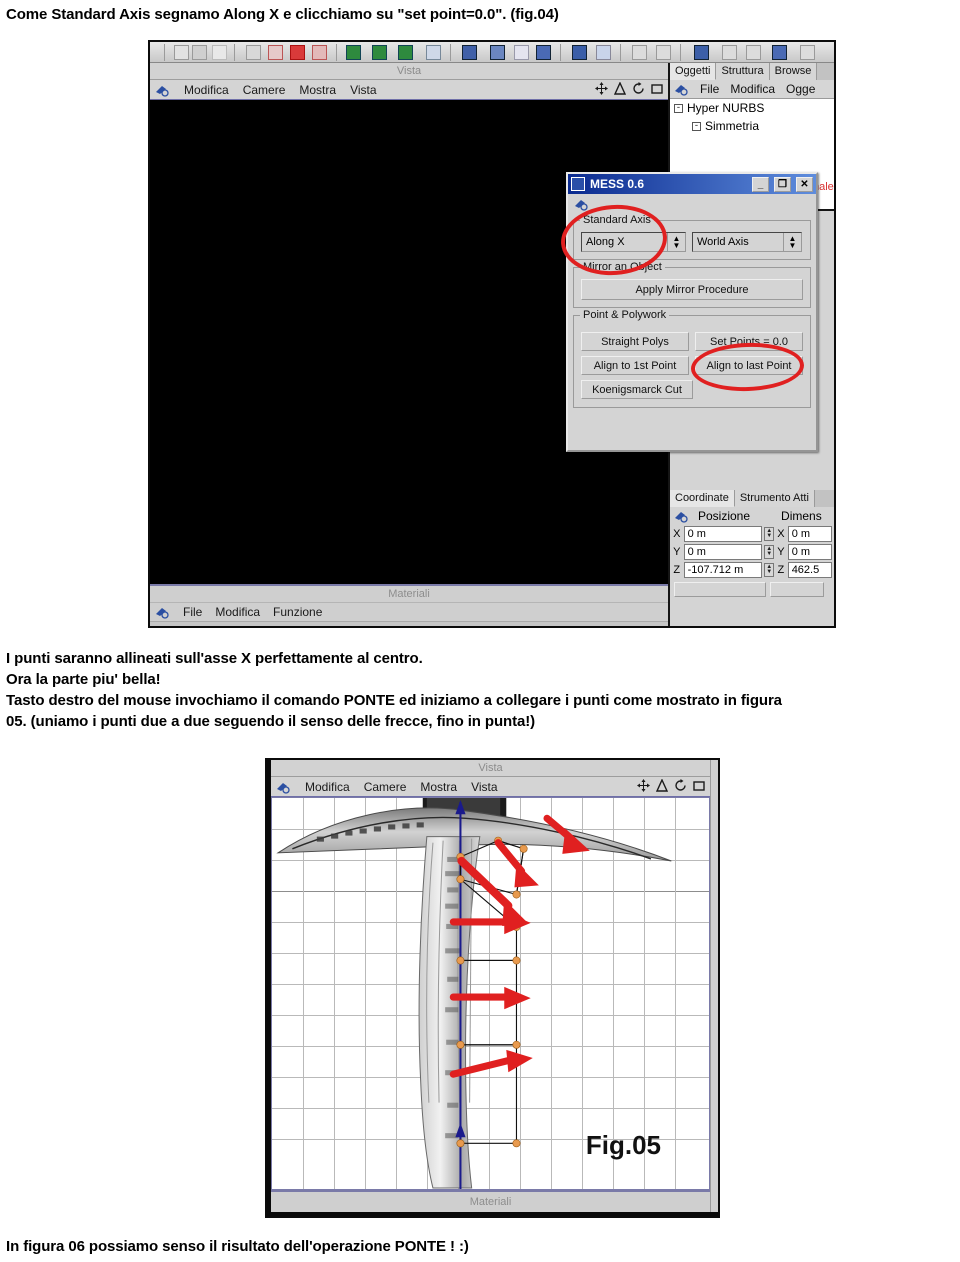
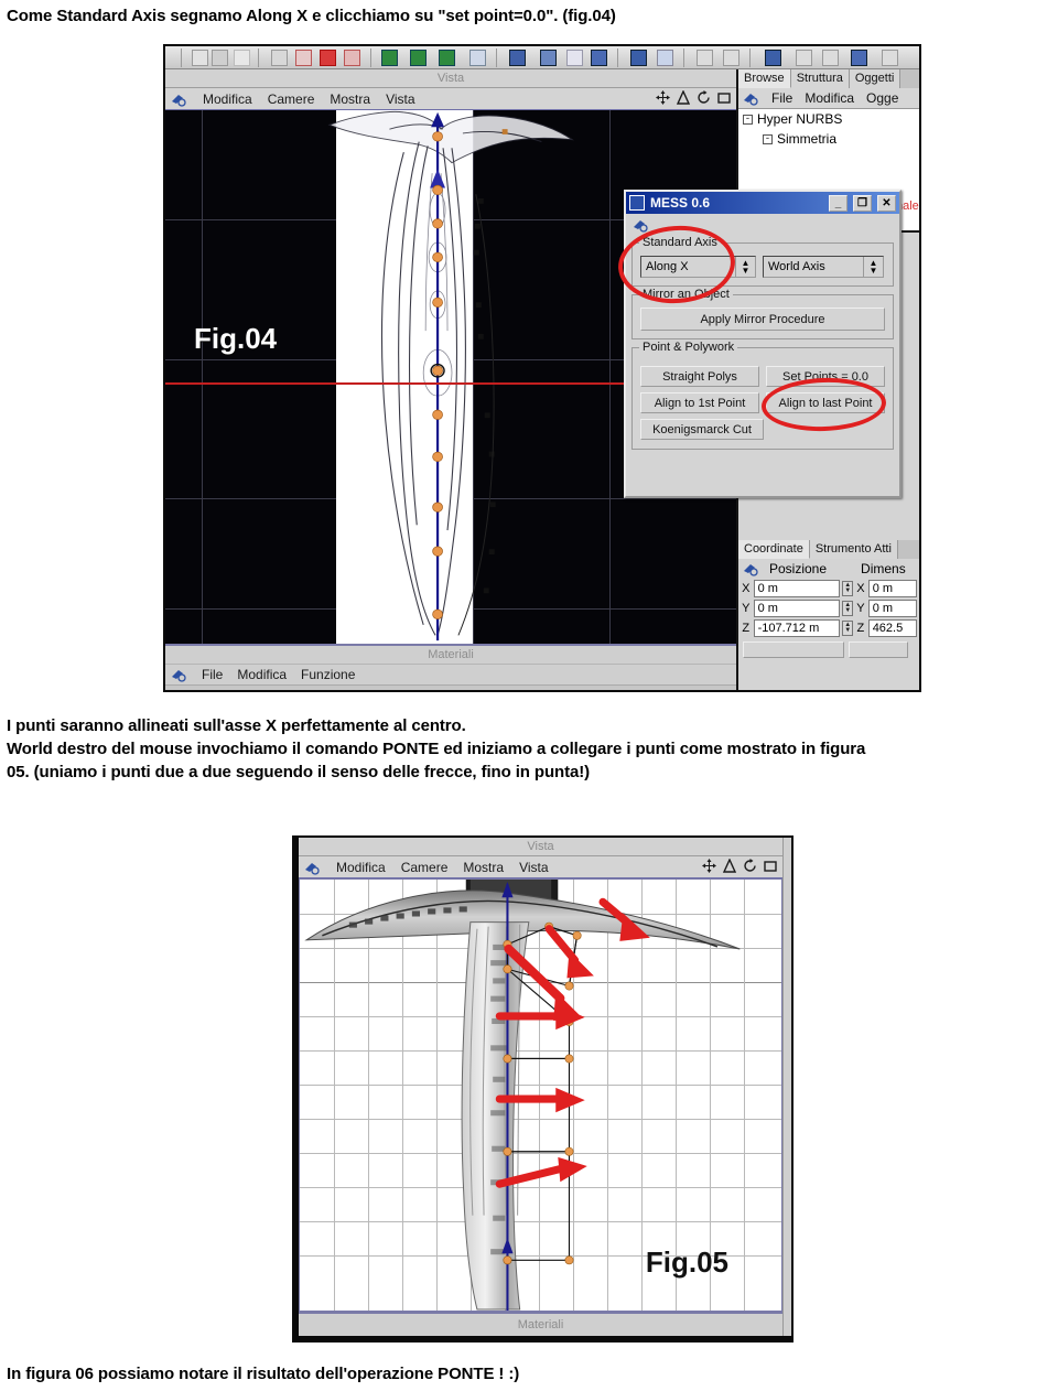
  Come Standard Axis segnamo Along X e clicchiamo su "set point=0.0". (fig.04)
  Vista
  Modifica
  Camere
  Mostra
  Vista
+ Fig.04
  Materiali
  File
  Modifica
  Funzione
- Oggetti
+ Browse
  Struttura
- Browse
+ Oggetti
  File
  Modifica
  Ogge
  -
  Hyper NURBS
  -
  Simmetria
  Coordinate
  Strumento Atti
  Posizione
  Dimens
  X
  0 m
  X
  0 m
  Y
  0 m
  Y
  0 m
  Z
  -107.712 m
  Z
  462.5
  ale
  MESS 0.6
  _
  ❐
  ✕
  Standard Axis
  Along X
  ▲
  ▼
  World Axis
  ▲
  ▼
  Mirror an Object
  Apply Mirror Procedure
  Point & Polywork
  Straight Polys
  Set Points = 0.0
  Align to 1st Point
  Align to last Point
  Koenigsmarck Cut
  I punti saranno allineati sull'asse X perfettamente al centro.
- Ora la parte piu' bella!
- Tasto destro del mouse invochiamo il comando PONTE ed iniziamo a collegare i punti come mostrato in figura
+ World destro del mouse invochiamo il comando PONTE ed iniziamo a collegare i punti come mostrato in figura
  05. (uniamo i punti due a due seguendo il senso delle frecce, fino in punta!)
  Vista
  Modifica
  Camere
  Mostra
  Vista
  Fig.05
  Materiali
- In figura 06 possiamo senso il risultato dell'operazione PONTE ! :)
+ In figura 06 possiamo notare il risultato dell'operazione PONTE ! :)
